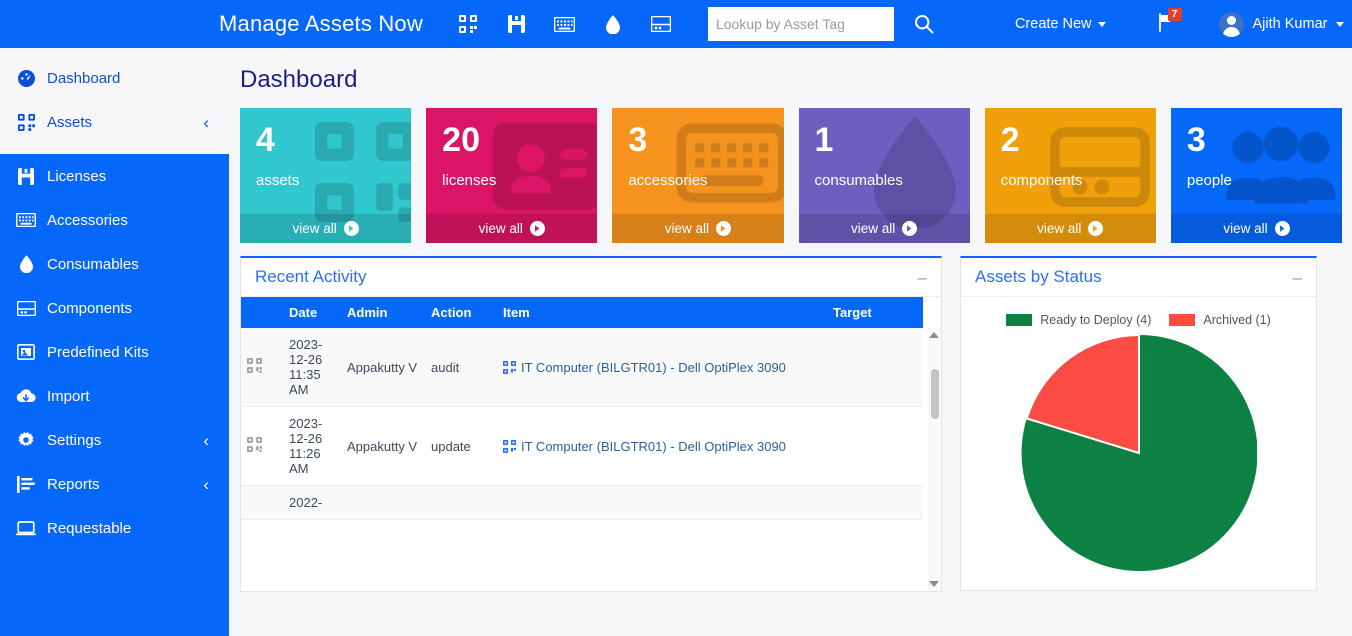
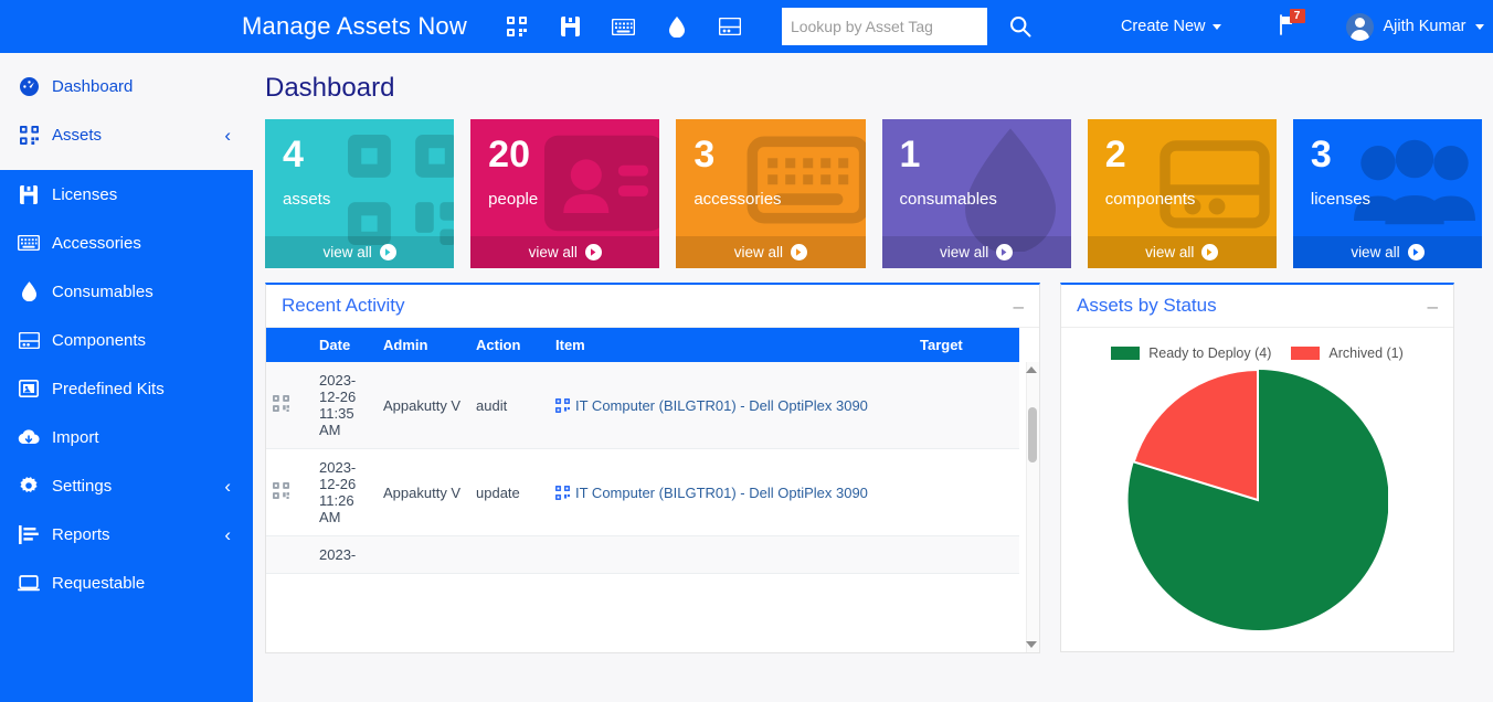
  Manage Assets Now
  Lookup by Asset Tag
  Create New
  7
  Ajith Kumar
  Dashboard
  Assets
  ‹
  Licenses
  Accessories
  Consumables
  Components
  Predefined Kits
  Import
  Settings
  ‹
  Reports
  ‹
  Requestable
  Dashboard
  4
  assets
  view all
  20
- licenses
+ people
  view all
  3
  accessories
  view all
  1
  consumables
  view all
  2
  components
  view all
  3
- people
+ licenses
  view all
  Recent Activity
  –
  	Date	Admin	Action	Item	Target
  	2023-12-26 11:35 AM	Appakutty V	audit	IT Computer (BILGTR01) - Dell OptiPlex 3090
  	2023-12-26 11:26 AM	Appakutty V	update	IT Computer (BILGTR01) - Dell OptiPlex 3090
- 	2022-
+ 	2023-
  Assets by Status
  –
  Ready to Deploy (4)
  Archived (1)
